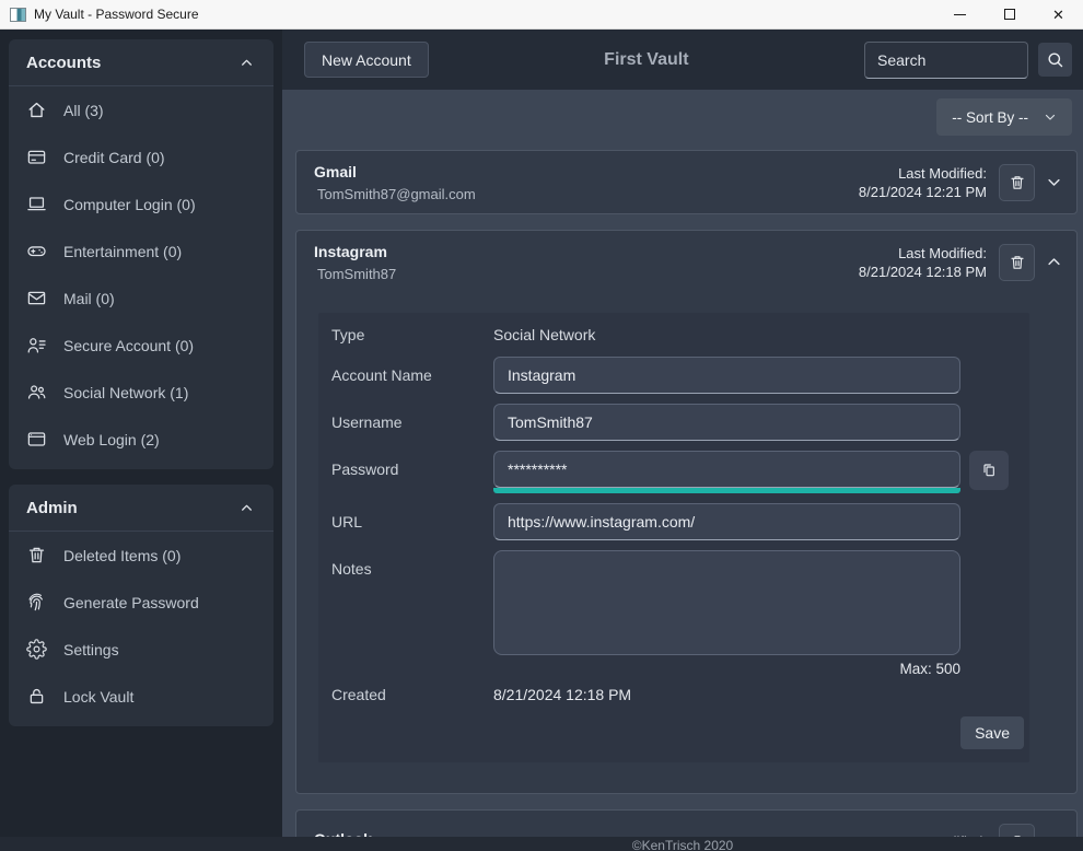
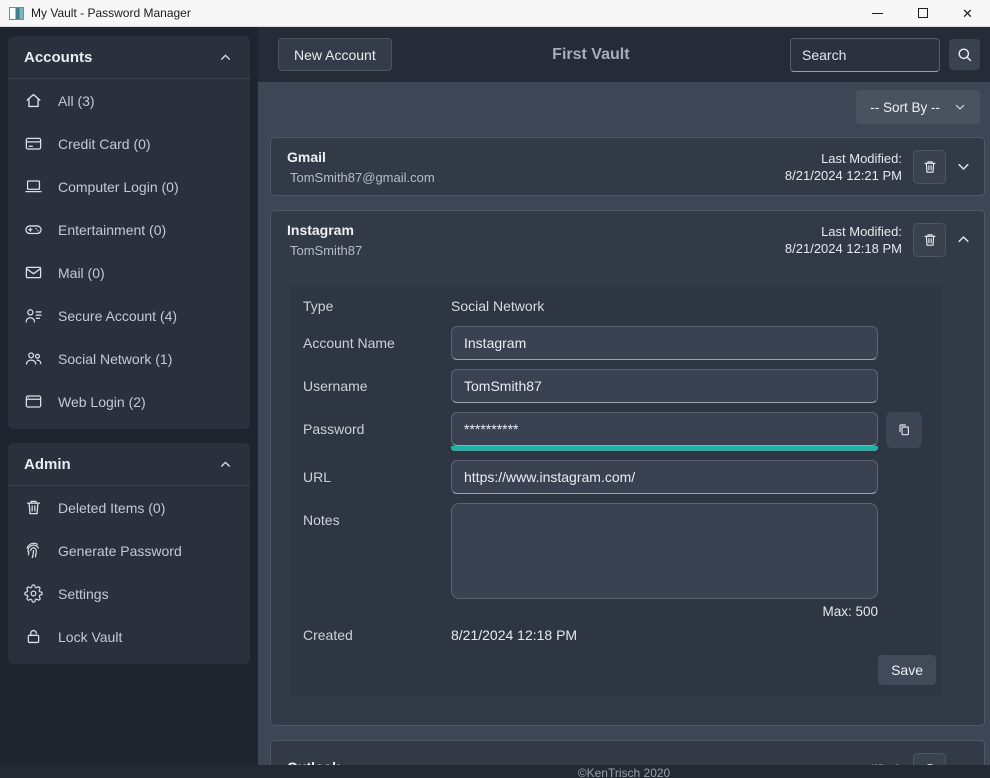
- My Vault - Password Secure
+ My Vault - Password Manager
  ✕
  Accounts
  All (3)
  Credit Card (0)
  Computer Login (0)
  Entertainment (0)
  Mail (0)
- Secure Account (0)
+ Secure Account (4)
  Social Network (1)
  Web Login (2)
  Admin
  Deleted Items (0)
  Generate Password
  Settings
  Lock Vault
  New Account
  First Vault
  Search
  -- Sort By --
  Gmail
  TomSmith87@gmail.com
  Last Modified:
  8/21/2024 12:21 PM
  Instagram
  TomSmith87
  Last Modified:
  8/21/2024 12:18 PM
  Type
  Social Network
  Account Name
  Instagram
  Username
  TomSmith87
  Password
  **********
  URL
  https://www.instagram.com/
  Notes
  Max: 500
  Created
  8/21/2024 12:18 PM
  Save
  ©KenTrisch 2020
